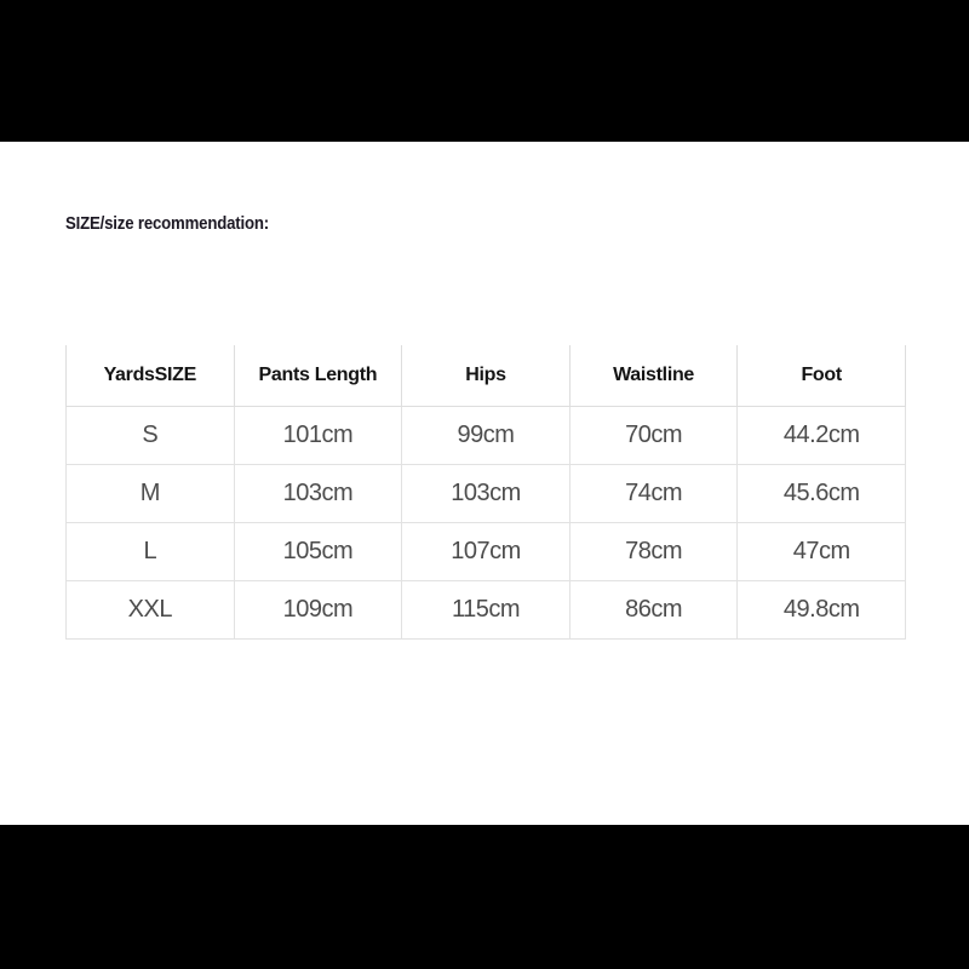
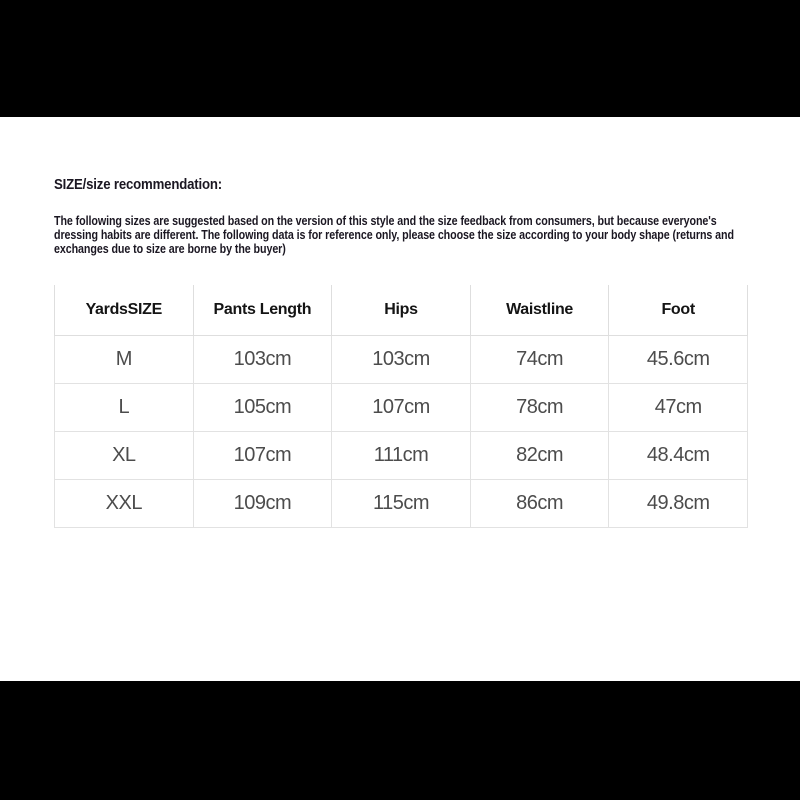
  SIZE/size recommendation:
+ The following sizes are suggested based on the version of this style and the size feedback from consumers, but because everyone's dressing habits are different. The following data is for reference only, please choose the size according to your body shape (returns and exchanges due to size are borne by the buyer)
  YardsSIZE	Pants Length	Hips	Waistline	Foot
- S	101cm	99cm	70cm	44.2cm
  M	103cm	103cm	74cm	45.6cm
  L	105cm	107cm	78cm	47cm
+ XL	107cm	111cm	82cm	48.4cm
  XXL	109cm	115cm	86cm	49.8cm
